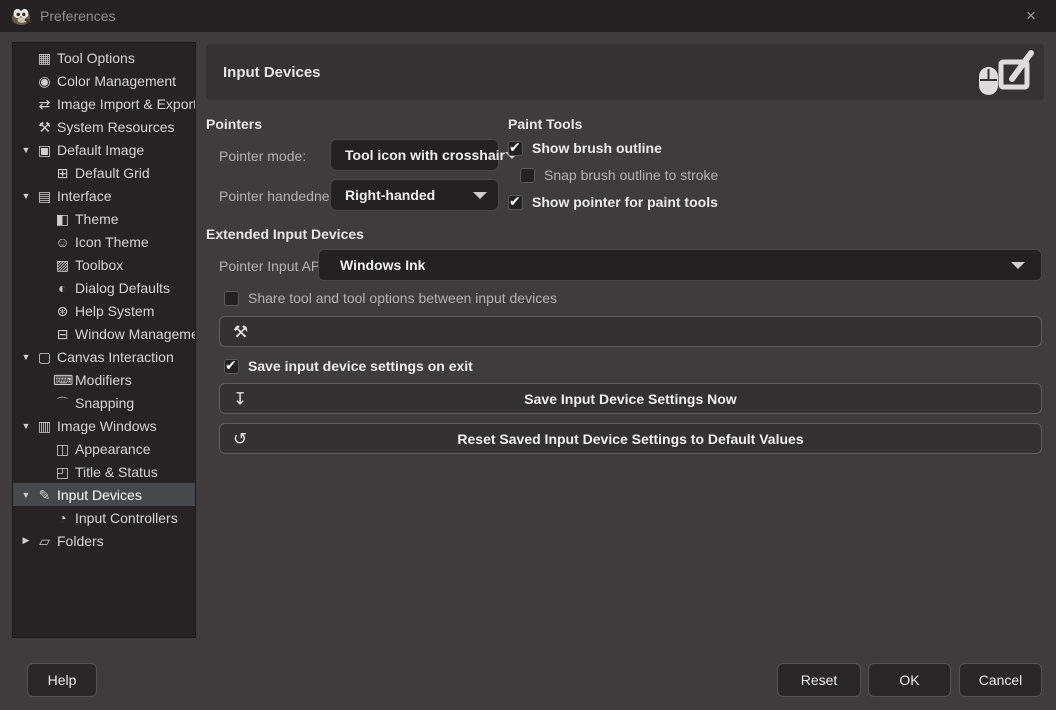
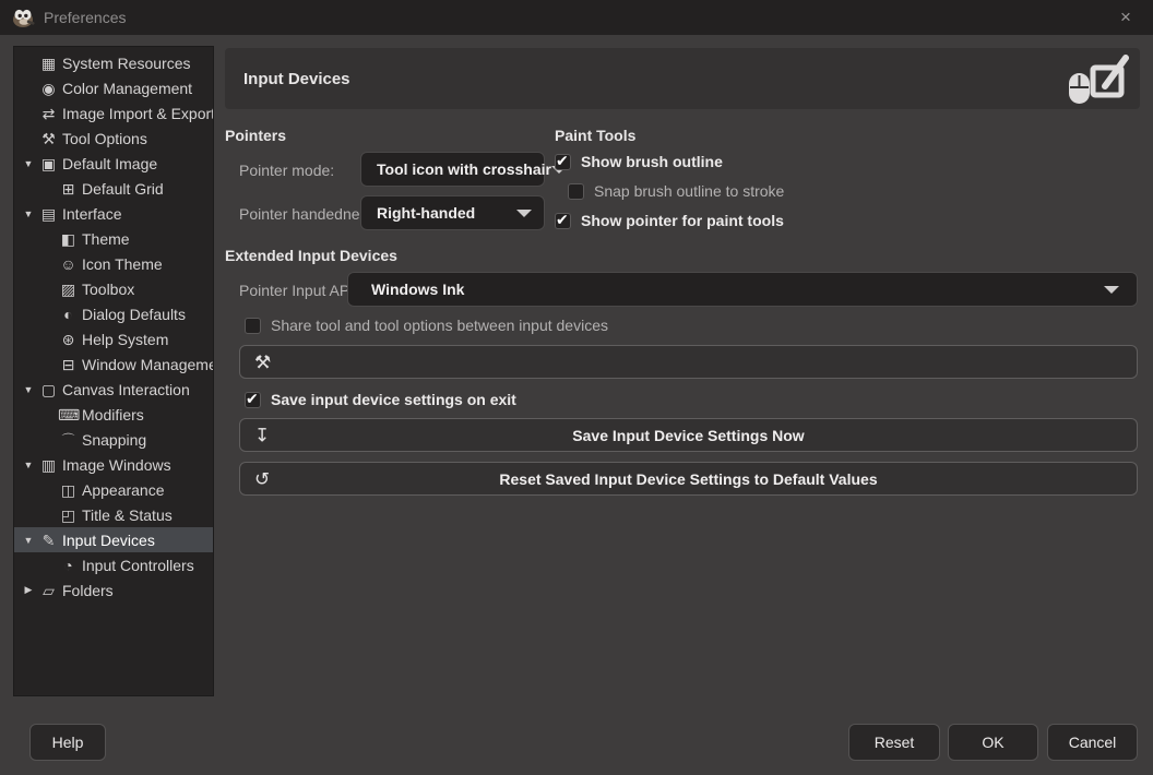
  Preferences
  ×
  ▦
- Tool Options
+ System Resources
  ◉
  Color Management
  ⇄
  Image Import & Expor
  ⚒
- System Resources
+ Tool Options
  ▼
  ▣
  Default Image
  ⊞
  Default Grid
  ▼
  ▤
  Interface
  ◧
  Theme
  ☺
  Icon Theme
  ▨
  Toolbox
  ◐
  Dialog Defaults
  ⊛
  Help System
  ⊟
  Window Manageme
  ▼
  ▢
  Canvas Interaction
  ⌨
  Modifiers
  ⌒
  Snapping
  ▼
  ▥
  Image Windows
  ◫
  Appearance
  ◰
  Title & Status
  ▼
  ✎
  Input Devices
  ◔
  Input Controllers
  ▶
  ▱
  Folders
  Input Devices
  Pointers
  Pointer mode:
  Tool icon with crosshair
  Pointer handedne
  Right-handed
  Paint Tools
  ✔
  Show brush outline
  Snap brush outline to stroke
  ✔
  Show pointer for paint tools
  Extended Input Devices
  Pointer Input AP
  Windows Ink
  Share tool and tool options between input devices
  ⚒
  ✔
  Save input device settings on exit
  ↧
  Save Input Device Settings Now
  ↺
  Reset Saved Input Device Settings to Default Values
  Help
  Reset
  OK
  Cancel
